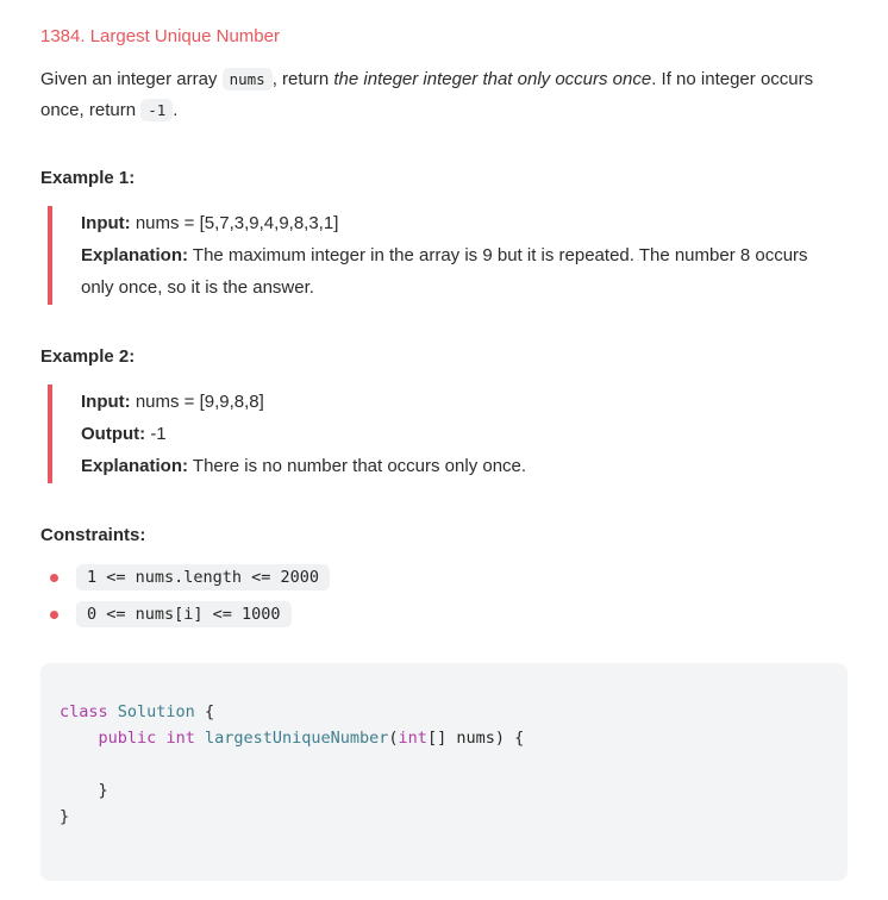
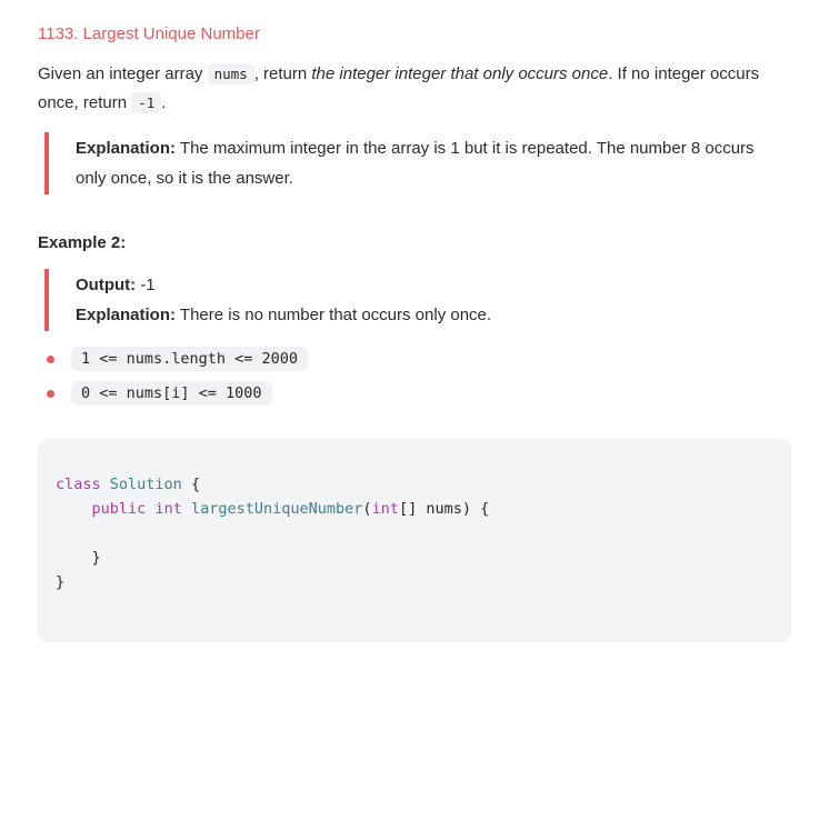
- 1384. Largest Unique Number
+ 1133. Largest Unique Number
  Given an integer array nums , return the integer integer that only occurs once. If no integer occurs once, return -1 .
- Example 1:
- Input: nums = [5,7,3,9,4,9,8,3,1]
- Explanation: The maximum integer in the array is 9 but it is repeated. The number 8 occurs only once, so it is the answer.
+ Explanation: The maximum integer in the array is 1 but it is repeated. The number 8 occurs only once, so it is the answer.
  Example 2:
- Input: nums = [9,9,8,8]
  Output: -1
  Explanation: There is no number that occurs only once.
- Constraints:
  1 <= nums.length <= 2000
  0 <= nums[i] <= 1000
  class Solution {
  public int largestUniqueNumber(int[] nums) {
  }
  }
